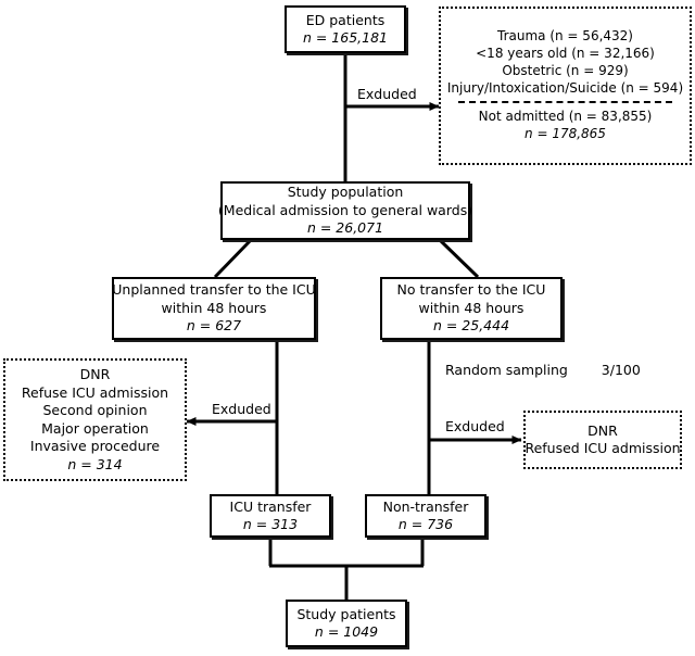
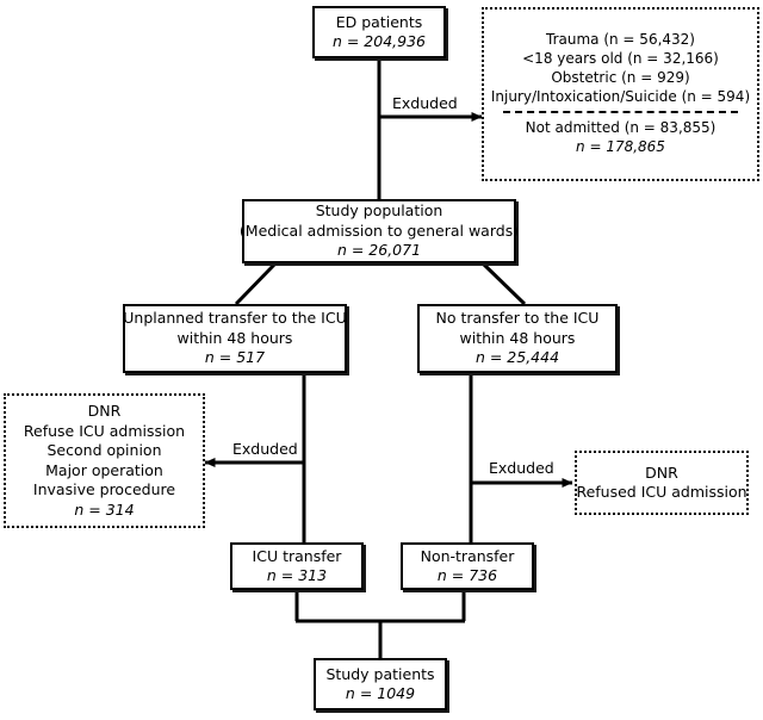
  ED patients
- n = 165,181
+ n = 204,936
  Trauma (n = 56,432)
  <18 years old (n = 32,166)
  Obstetric (n = 929)
  Injury/Intoxication/Suicide (n = 594)
  Not admitted (n = 83,855)
  n = 178,865
  Study population
  (Medical admission to general wards)
  n = 26,071
  Unplanned transfer to the ICU
  within 48 hours
- n = 627
+ n = 517
  No transfer to the ICU
  within 48 hours
  n = 25,444
  DNR
  Refuse ICU admission
  Second opinion
  Major operation
  Invasive procedure
  n = 314
  DNR
  Refused ICU admission
  ICU transfer
  n = 313
  Non-transfer
  n = 736
  Study patients
  n = 1049
  Exduded
  Exduded
- Random sampling 3/100
  Exduded
